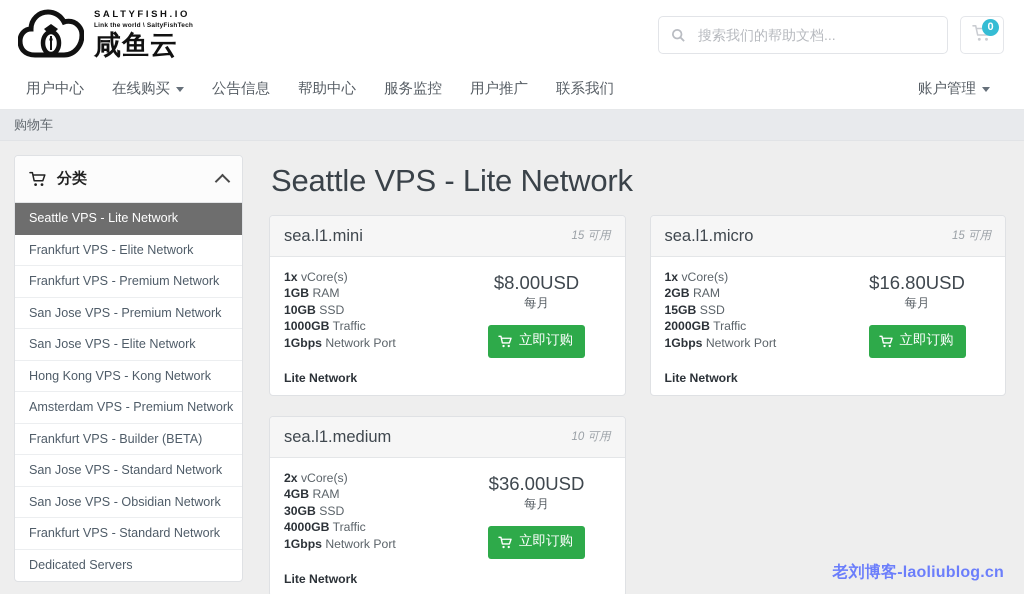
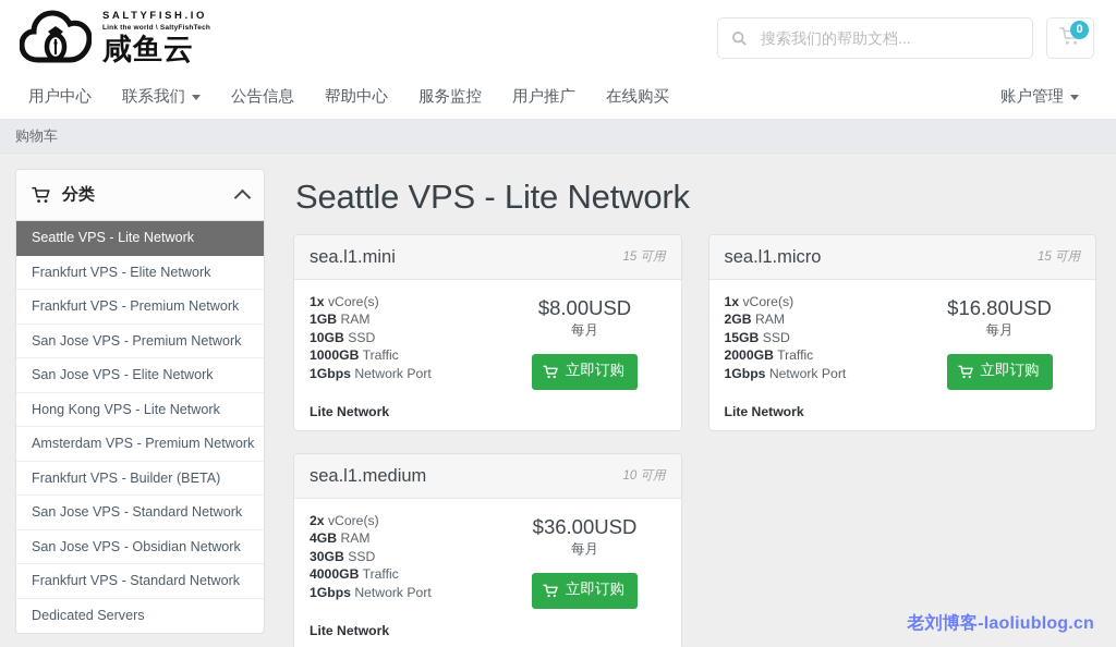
  SALTYFISH.IO
  咸鱼云
  搜索我们的帮助文档...
  0
  用户中心
- 在线购买
+ 联系我们
  公告信息
  帮助中心
  服务监控
  用户推广
- 联系我们
+ 在线购买
  账户管理
  购物车
  分类
  Seattle VPS - Lite Network
  Frankfurt VPS - Elite Network
  Frankfurt VPS - Premium Network
  San Jose VPS - Premium Network
  San Jose VPS - Elite Network
- Hong Kong VPS - Kong Network
+ Hong Kong VPS - Lite Network
  Amsterdam VPS - Premium Network
  Frankfurt VPS - Builder (BETA)
  San Jose VPS - Standard Network
  San Jose VPS - Obsidian Network
  Frankfurt VPS - Standard Network
  Dedicated Servers
  Seattle VPS - Lite Network
  sea.l1.mini
  15 可用
  1x vCore(s)
  1GB RAM
  10GB SSD
  1000GB Traffic
  1Gbps Network Port
  Lite Network
  $8.00USD
  每月
  立即订购
  sea.l1.micro
  15 可用
  1x vCore(s)
  2GB RAM
  15GB SSD
  2000GB Traffic
  1Gbps Network Port
  Lite Network
  $16.80USD
  每月
  立即订购
  sea.l1.medium
  10 可用
  2x vCore(s)
  4GB RAM
  30GB SSD
  4000GB Traffic
  1Gbps Network Port
  Lite Network
  $36.00USD
  每月
  立即订购
  老刘博客-laoliublog.cn
